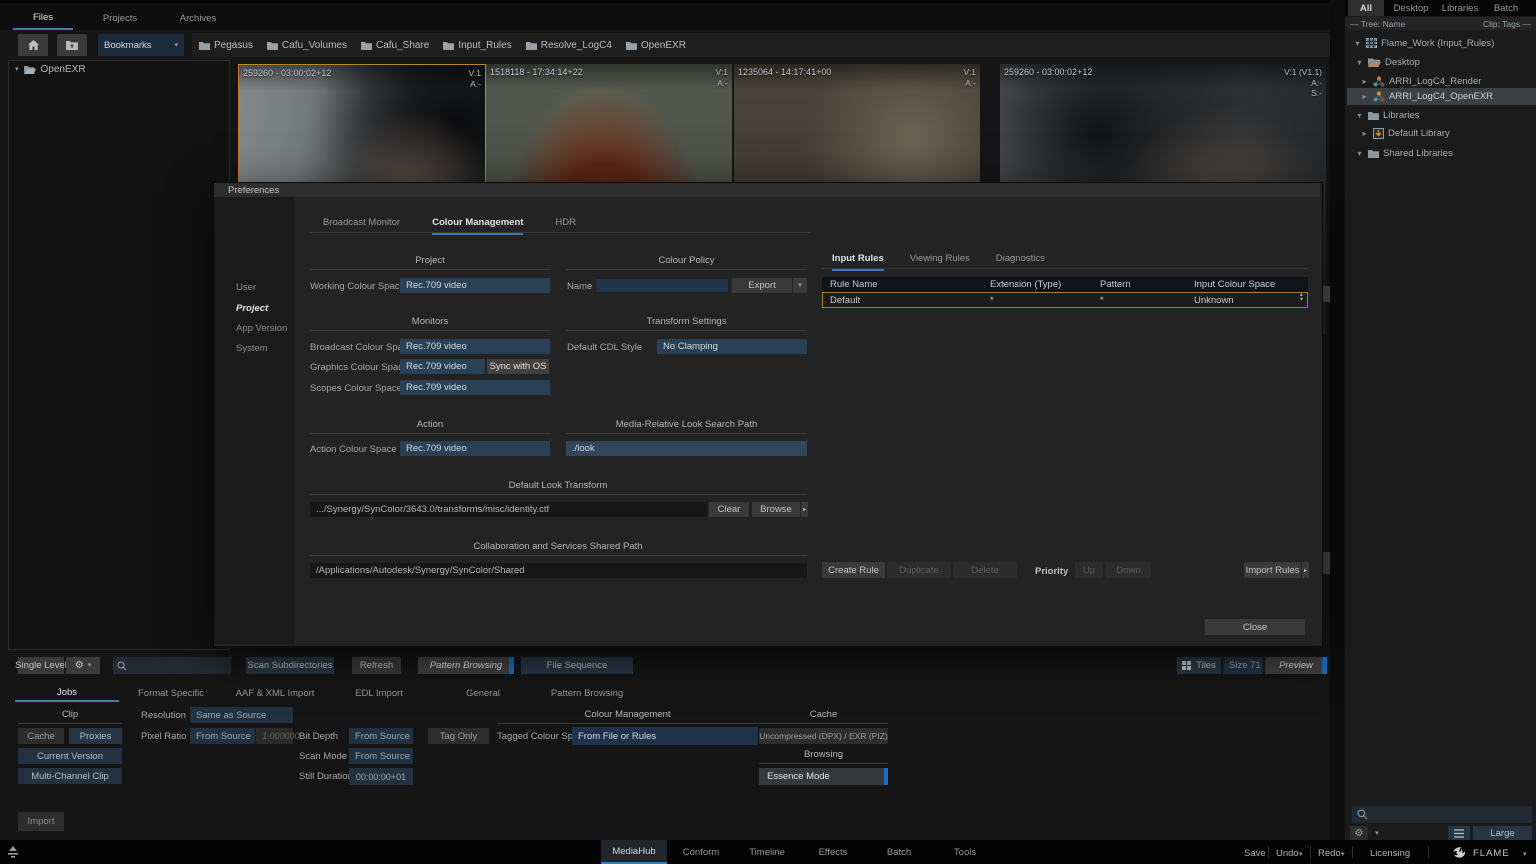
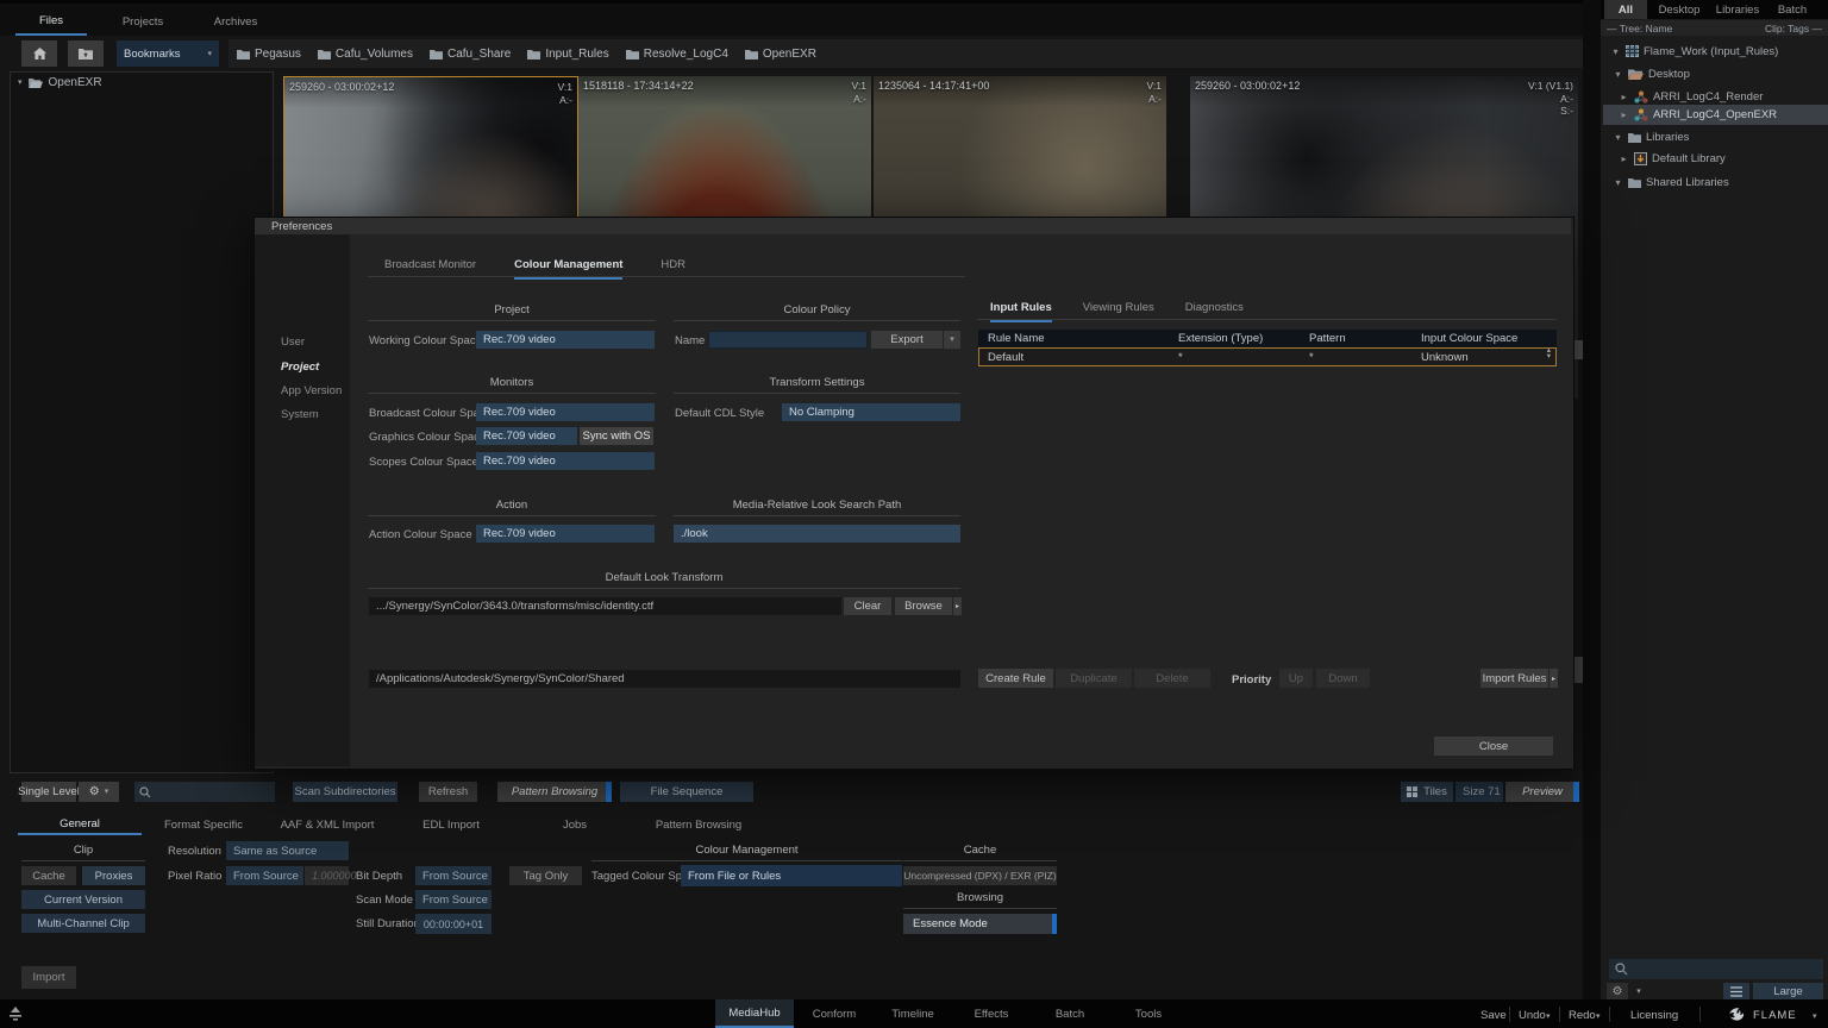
  Files
  Projects
  Archives
  Bookmarks
  Pegasus
  Cafu_Volumes
  Cafu_Share
  Input_Rules
  Resolve_LogC4
  OpenEXR
  OpenEXR
  259260 - 03:00:02+12
  V:1
  A:-
  1518118 - 17:34:14+22
  V:1
  A:-
  1235064 - 14:17:41+00
  V:1
  A:-
  259260 - 03:00:02+12
  V:1 (V1.1)
  A:-
  S:-
  Preferences
  User
  Project
  App Version
  System
  Broadcast Monitor
  Colour Management
  HDR
  Project
  Working Colour Spac
  Rec.709 video
  Colour Policy
  Name
  Export
  Monitors
  Broadcast Colour Sp
  Rec.709 video
  Graphics Colour Spa
  Rec.709 video
  Sync with OS
  Scopes Colour Spac
  Rec.709 video
  Transform Settings
  Default CDL Style
  No Clamping
  Action
  Action Colour Space
  Rec.709 video
  Media-Relative Look Search Path
  ./look
  Default Look Transform
  .../Synergy/SynColor/3643.0/transforms/misc/identity.ctf
  Clear
  Browse
- Collaboration and Services Shared Path
  /Applications/Autodesk/Synergy/SynColor/Shared
  Input Rules
  Viewing Rules
  Diagnostics
  Rule Name
  Extension (Type)
  Pattern
  Input Colour Space
  Default
  *
  *
  Unknown
  Create Rule
  Duplicate
  Delete
  Priority
  Up
  Down
  Import Rules
  Close
  Single Leve
  ⚙
  Scan Subdirectories
  Refresh
  Pattern Browsing
  File Sequence
  Tiles
  Size 71
  Preview
- Jobs
+ General
  Format Specific
  AAF & XML Import
  EDL Import
- General
+ Jobs
  Pattern Browsing
  Clip
  Cache
  Proxies
  Current Version
  Multi-Channel Clip
  Resolution
  Same as Source
  Pixel Ratio
  From Source
  1.000000
  Bit Depth
  From Source
  Scan Mode
  From Source
  Still Duratio
  00:00:00+01
  Tag Only
  Colour Management
  Tagged Colour Sp
  From File or Rules
  Cache
  Uncompressed (DPX) / EXR (PIZ)
  Browsing
  Essence Mode
  Import
  All
  Desktop
  Libraries
  Batch
  — Tree: Name
  Clip: Tags —
  ▾
  Flame_Work (Input_Rules)
  ▾
  Desktop
  ▸
  ARRI_LogC4_Render
  ▸
  ARRI_LogC4_OpenEXR
  ▾
  Libraries
  ▸
  Default Library
  ▾
  Shared Libraries
  ⚙
  Large
  MediaHub
  Conform
  Timeline
  Effects
  Batch
  Tools
  Save
  Undo
  Redo
  Licensing
  FLAME
